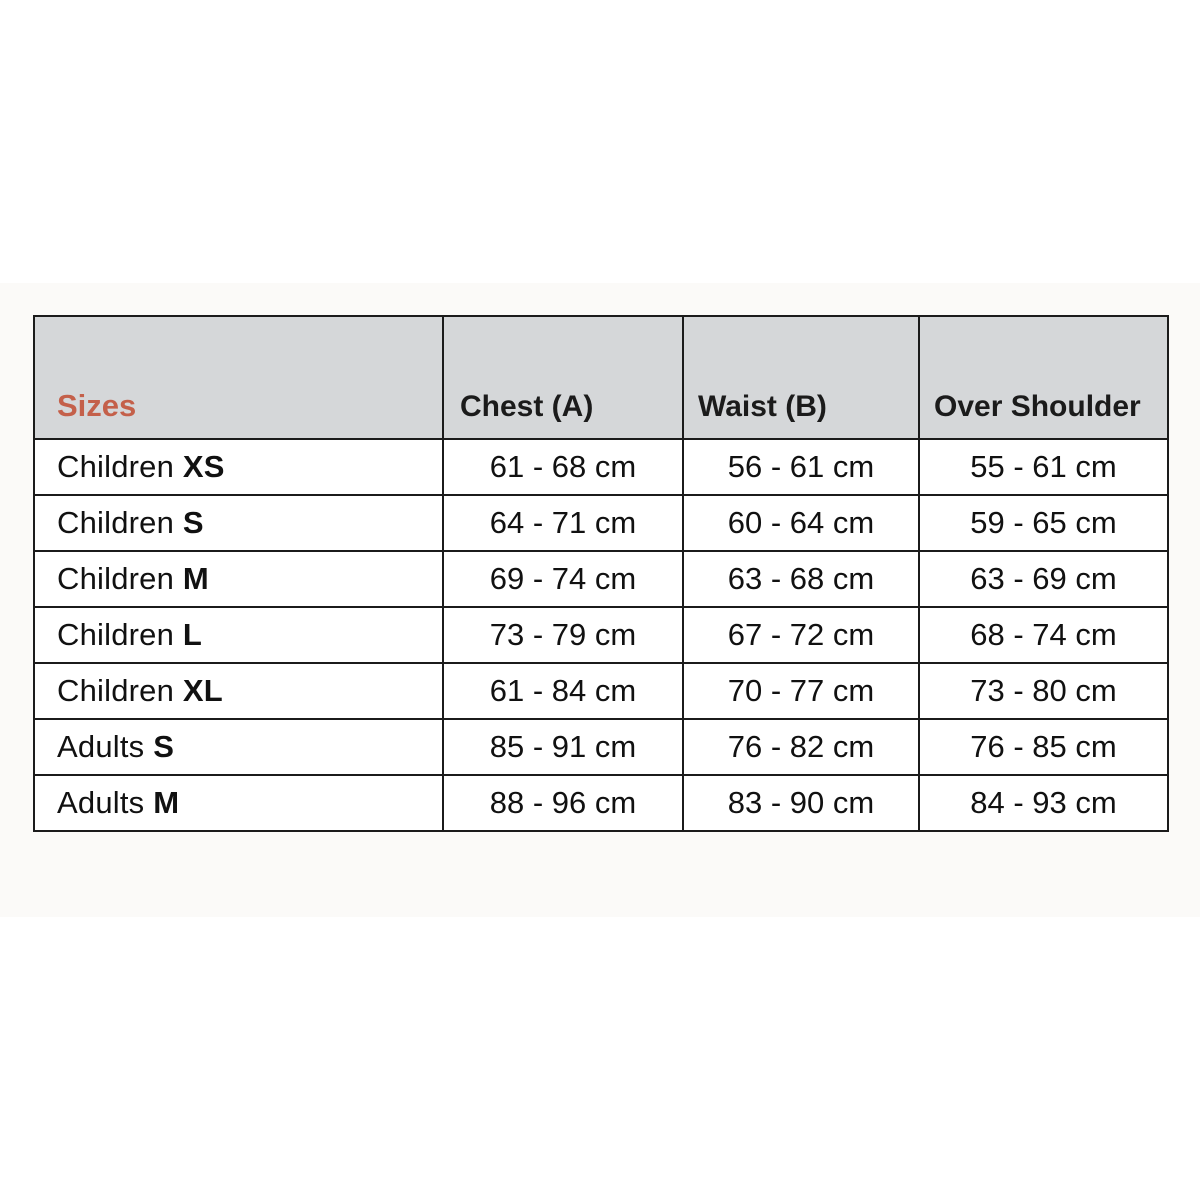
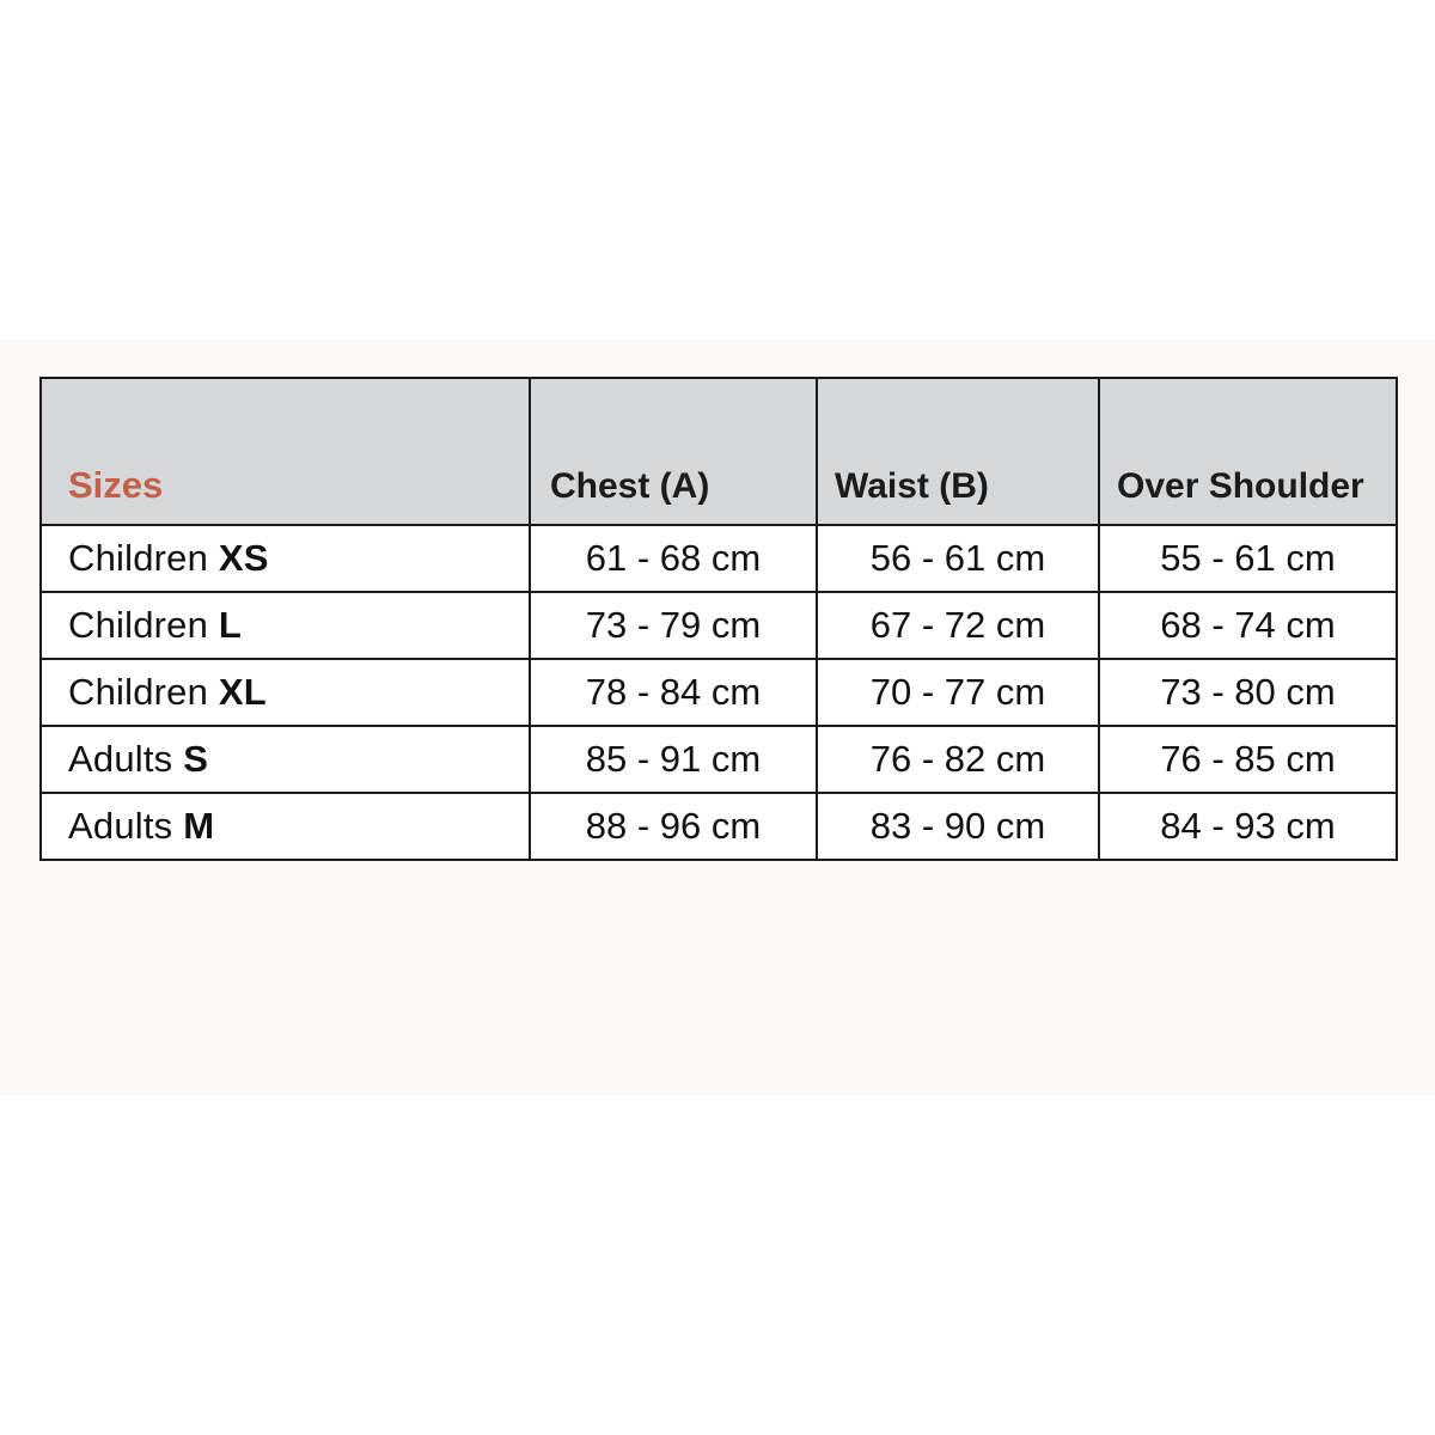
  Sizes	Chest (A)	Waist (B)	Over Shoulder
  Children XS	61 - 68 cm	56 - 61 cm	55 - 61 cm
- Children S	64 - 71 cm	60 - 64 cm	59 - 65 cm
- Children M	69 - 74 cm	63 - 68 cm	63 - 69 cm
  Children L	73 - 79 cm	67 - 72 cm	68 - 74 cm
- Children XL	61 - 84 cm	70 - 77 cm	73 - 80 cm
+ Children XL	78 - 84 cm	70 - 77 cm	73 - 80 cm
  Adults S	85 - 91 cm	76 - 82 cm	76 - 85 cm
  Adults M	88 - 96 cm	83 - 90 cm	84 - 93 cm
